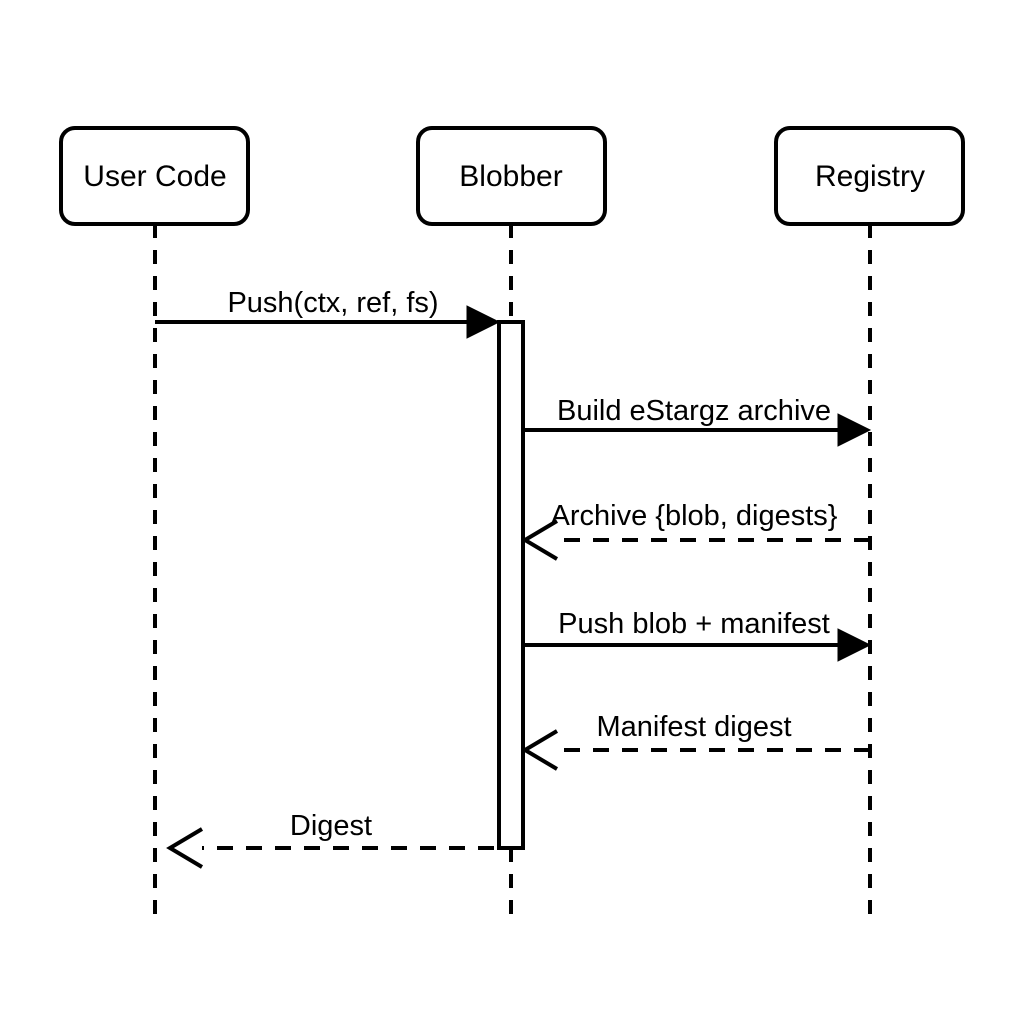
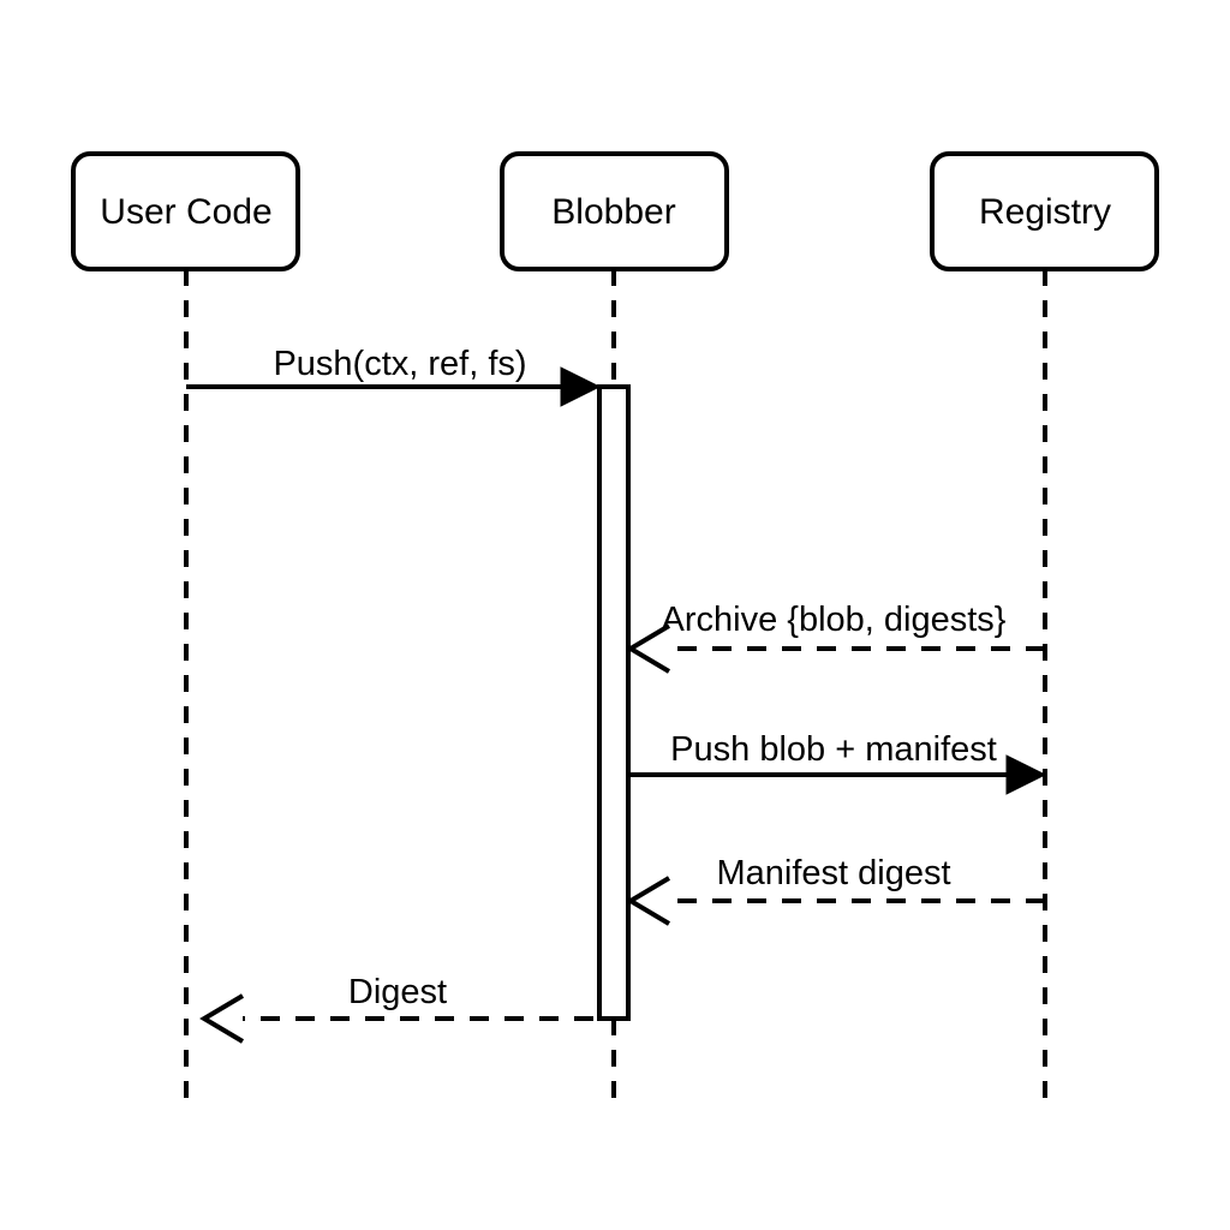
  User Code
  Blobber
  Registry
  Push(ctx, ref, fs)
- Build eStargz archive
  Archive {blob, digests}
  Push blob + manifest
  Manifest digest
  Digest
